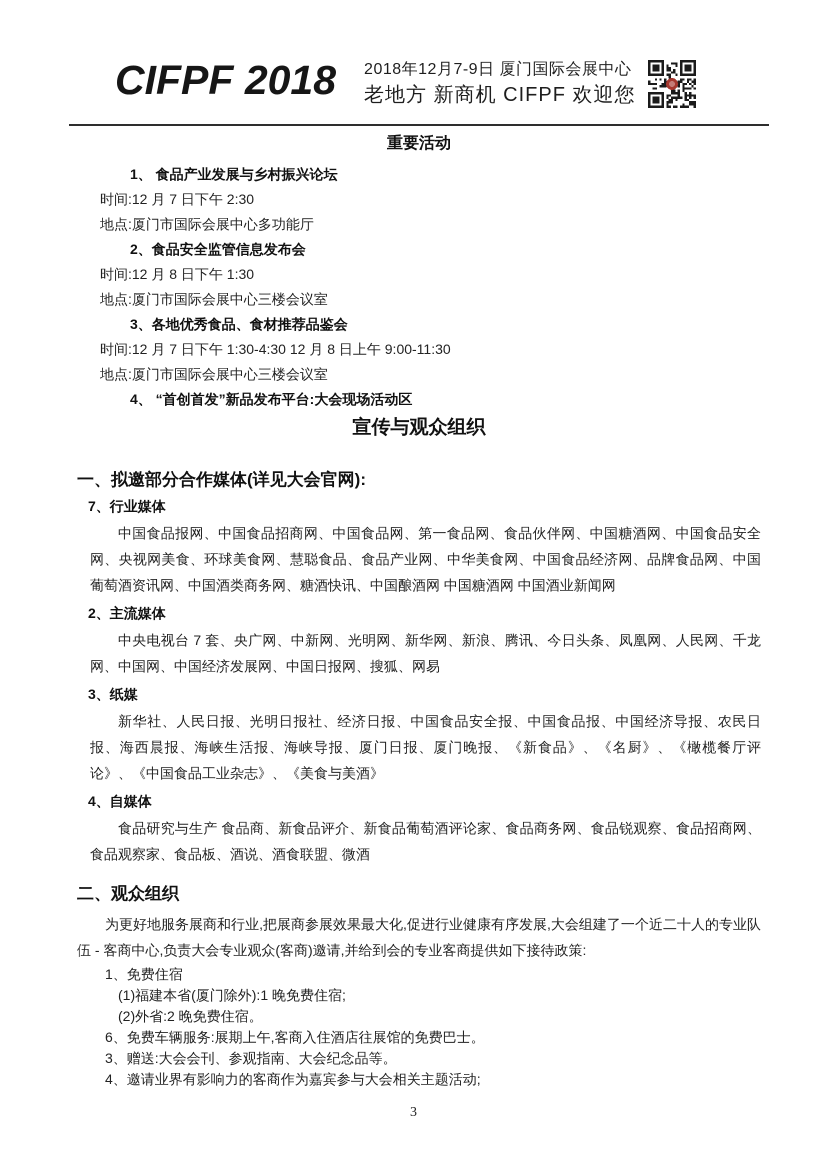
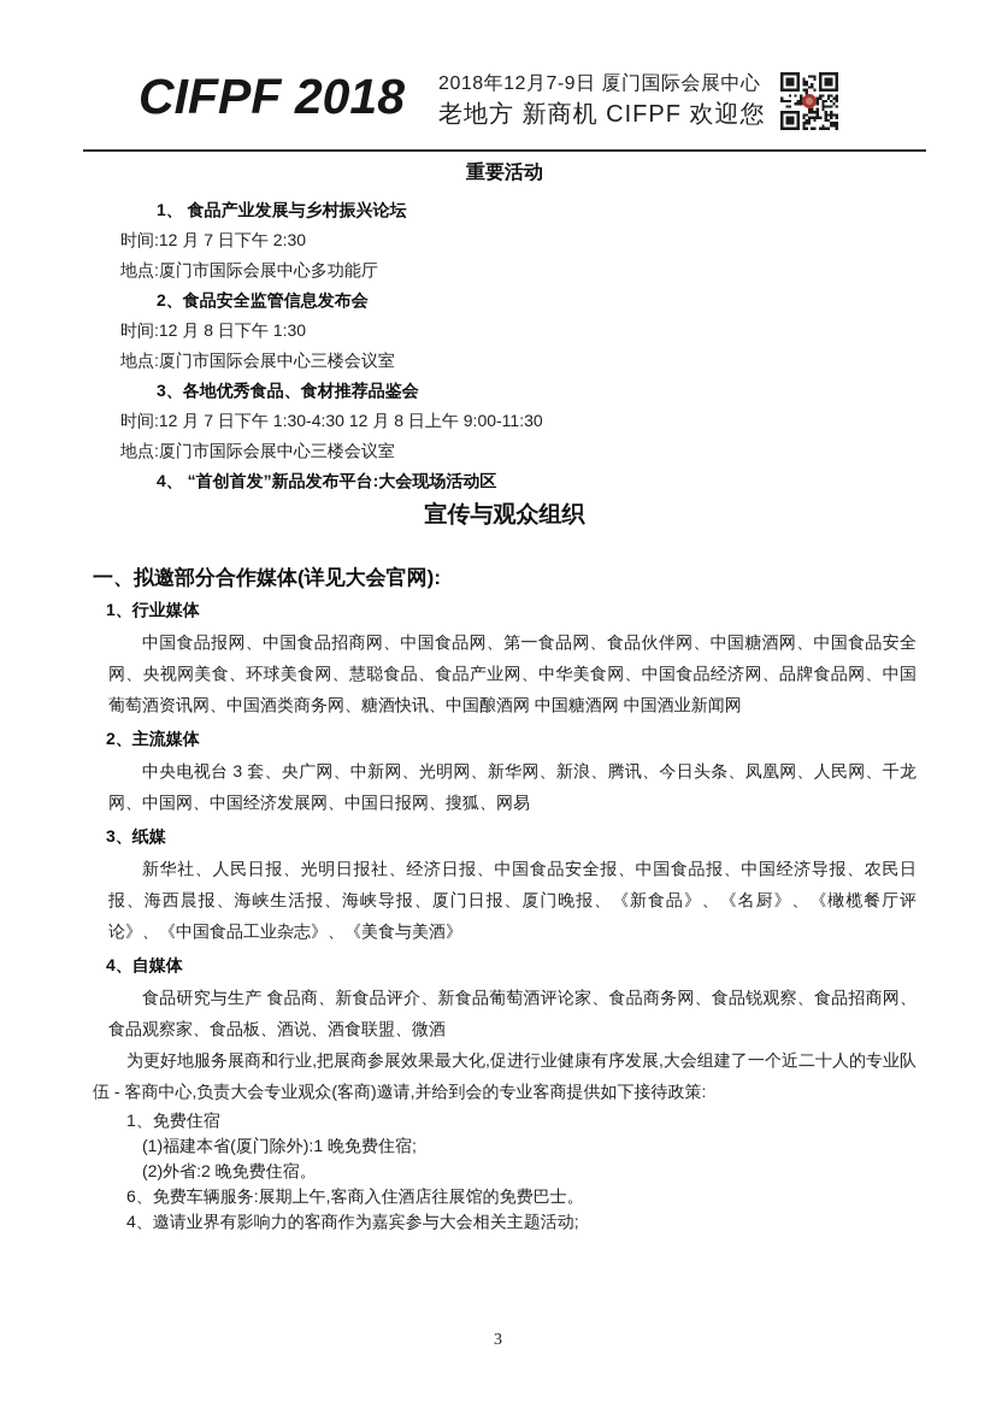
  CIFPF 2018
  2018年12月7-9日 厦门国际会展中心
  老地方 新商机 CIFPF 欢迎您
  重要活动
  1、 食品产业发展与乡村振兴论坛
  时间:12 月 7 日下午 2:30
  地点:厦门市国际会展中心多功能厅
  2、食品安全监管信息发布会
  时间:12 月 8 日下午 1:30
  地点:厦门市国际会展中心三楼会议室
  3、各地优秀食品、食材推荐品鉴会
  时间:12 月 7 日下午 1:30-4:30 12 月 8 日上午 9:00-11:30
  地点:厦门市国际会展中心三楼会议室
  4、 “首创首发”新品发布平台:大会现场活动区
  宣传与观众组织
  一、拟邀部分合作媒体(详见大会官网):
- 7、行业媒体
+ 1、行业媒体
  中国食品报网、中国食品招商网、中国食品网、第一食品网、食品伙伴网、中国糖酒网、中国食品安全网、央视网美食、环球美食网、慧聪食品、食品产业网、中华美食网、中国食品经济网、品牌食品网、中国葡萄酒资讯网、中国酒类商务网、糖酒快讯、中国酿酒网 中国糖酒网 中国酒业新闻网
  2、主流媒体
- 中央电视台 7 套、央广网、中新网、光明网、新华网、新浪、腾讯、今日头条、凤凰网、人民网、千龙网、中国网、中国经济发展网、中国日报网、搜狐、网易
+ 中央电视台 3 套、央广网、中新网、光明网、新华网、新浪、腾讯、今日头条、凤凰网、人民网、千龙网、中国网、中国经济发展网、中国日报网、搜狐、网易
  3、纸媒
  新华社、人民日报、光明日报社、经济日报、中国食品安全报、中国食品报、中国经济导报、农民日报、海西晨报、海峡生活报、海峡导报、厦门日报、厦门晚报、《新食品》、《名厨》、《橄榄餐厅评论》、《中国食品工业杂志》、《美食与美酒》
  4、自媒体
  食品研究与生产 食品商、新食品评介、新食品葡萄酒评论家、食品商务网、食品锐观察、食品招商网、食品观察家、食品板、酒说、酒食联盟、微酒
- 二、观众组织
  为更好地服务展商和行业,把展商参展效果最大化,促进行业健康有序发展,大会组建了一个近二十人的专业队伍 - 客商中心,负责大会专业观众(客商)邀请,并给到会的专业客商提供如下接待政策:
  1、免费住宿
  (1)福建本省(厦门除外):1 晚免费住宿;
  (2)外省:2 晚免费住宿。
  6、免费车辆服务:展期上午,客商入住酒店往展馆的免费巴士。
- 3、赠送:大会会刊、参观指南、大会纪念品等。
  4、邀请业界有影响力的客商作为嘉宾参与大会相关主题活动;
  3
